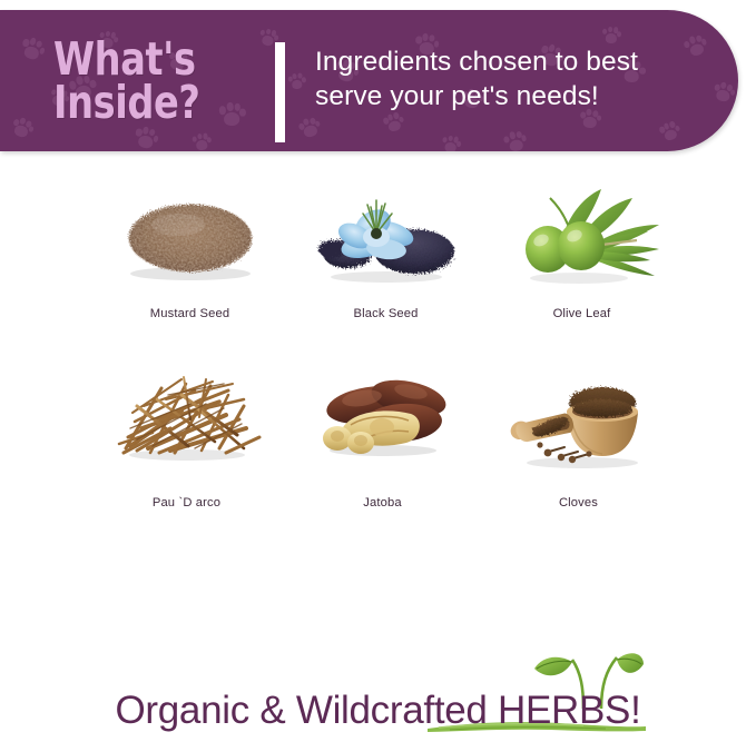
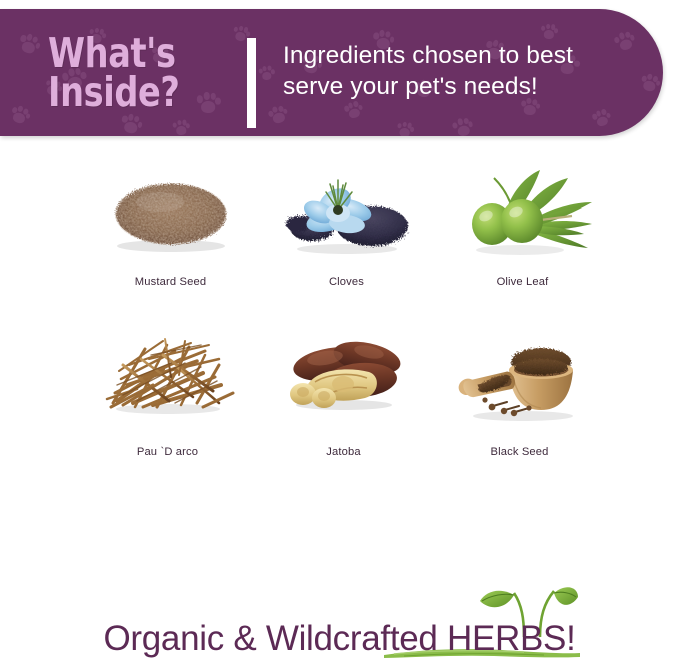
  What's
  Inside?
  Ingredients chosen to best
  serve your pet's needs!
  Mustard Seed
- Black Seed
+ Cloves
  Olive Leaf
  Pau `D arco
  Jatoba
- Cloves
+ Black Seed
  Organic & Wildcrafted HERBS!
